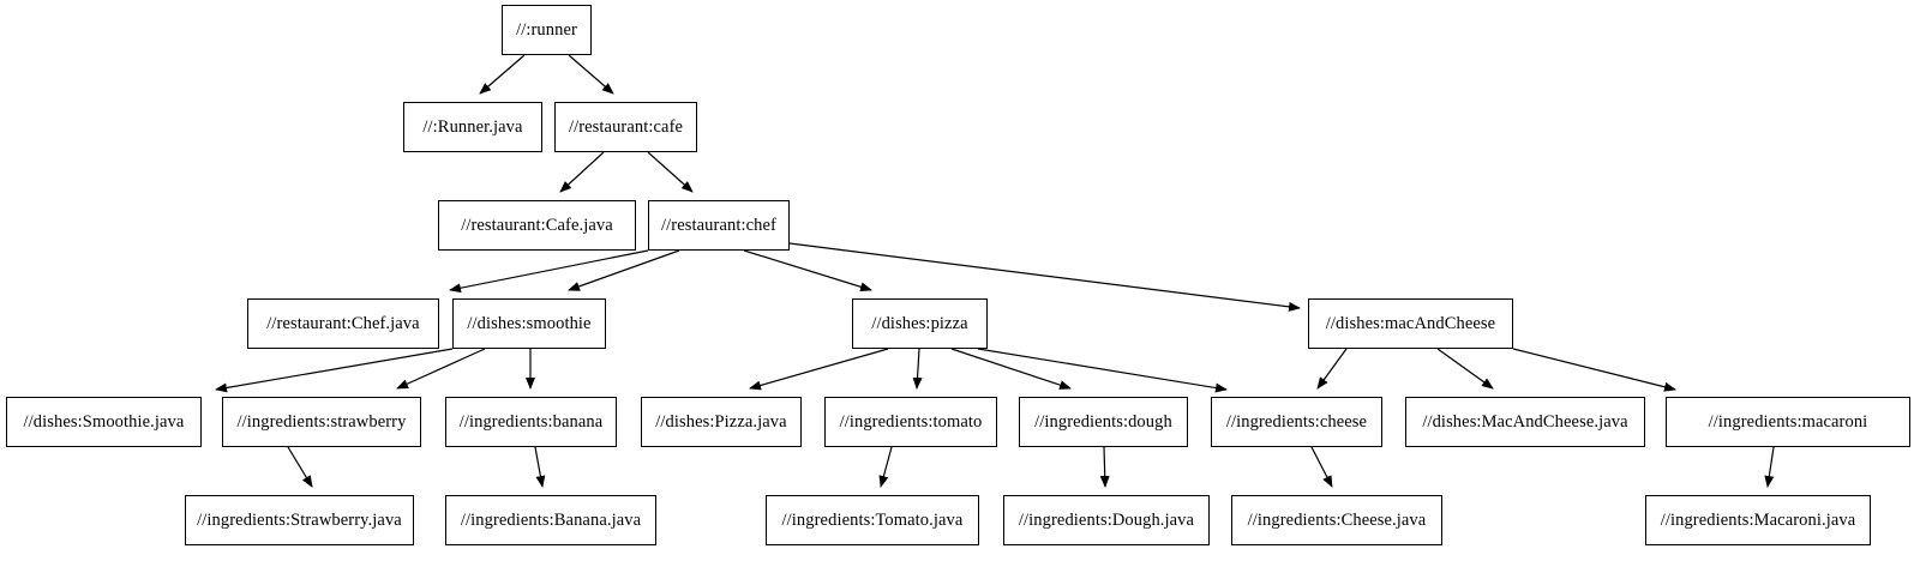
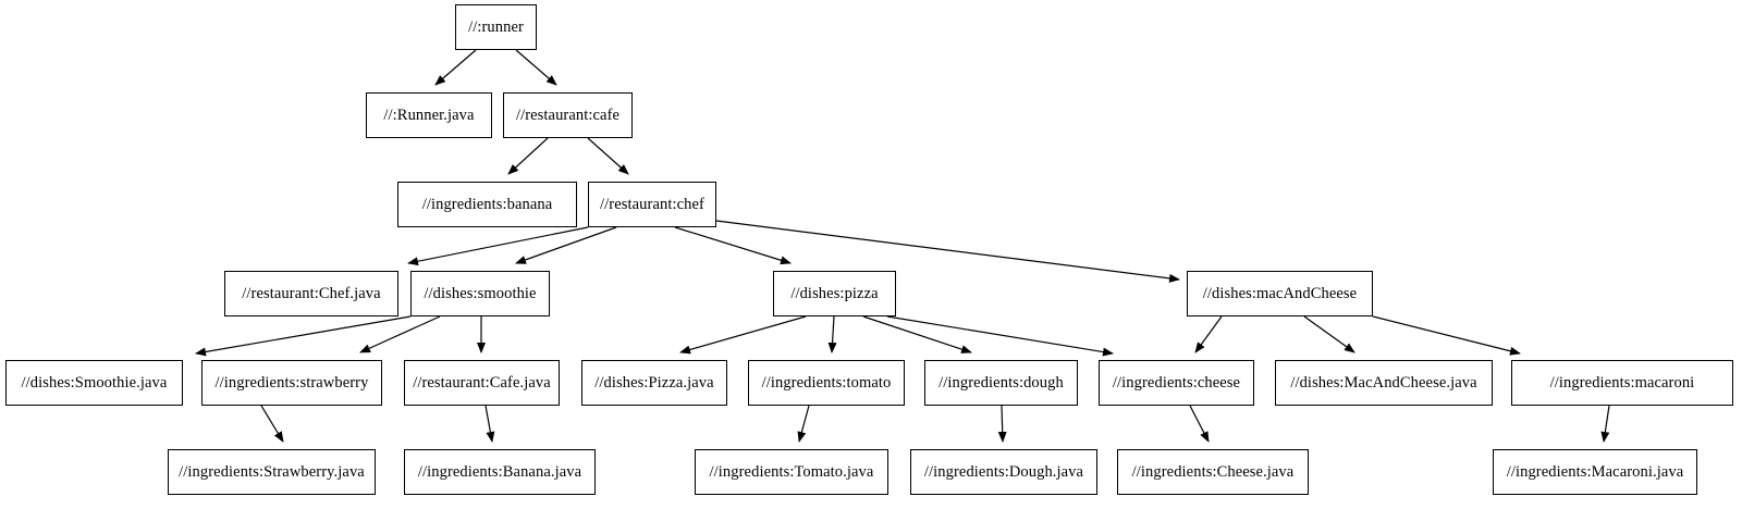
  //:runner
  //:Runner.java
  //restaurant:cafe
- //restaurant:Cafe.java
+ //ingredients:banana
  //restaurant:chef
  //restaurant:Chef.java
  //dishes:smoothie
  //dishes:pizza
  //dishes:macAndCheese
  //dishes:Smoothie.java
  //ingredients:strawberry
- //ingredients:banana
+ //restaurant:Cafe.java
  //dishes:Pizza.java
  //ingredients:tomato
  //ingredients:dough
  //ingredients:cheese
  //dishes:MacAndCheese.java
  //ingredients:macaroni
  //ingredients:Strawberry.java
  //ingredients:Banana.java
  //ingredients:Tomato.java
  //ingredients:Dough.java
  //ingredients:Cheese.java
  //ingredients:Macaroni.java
